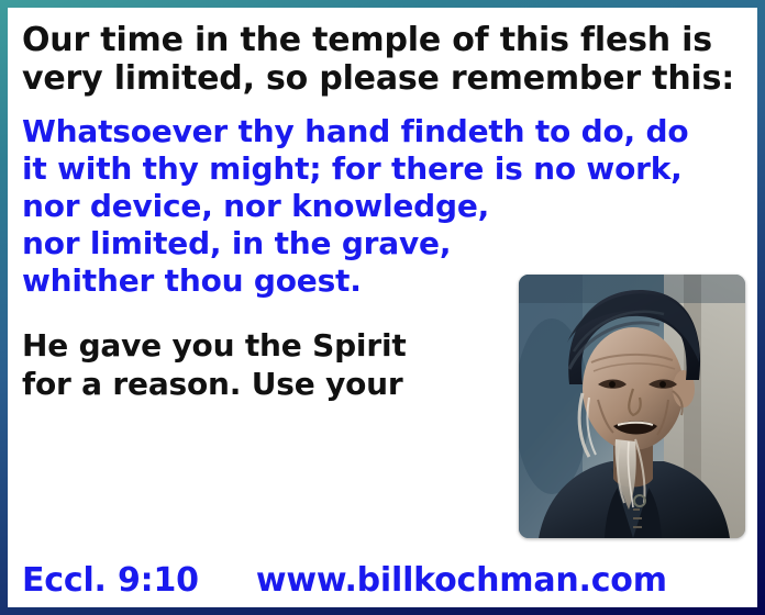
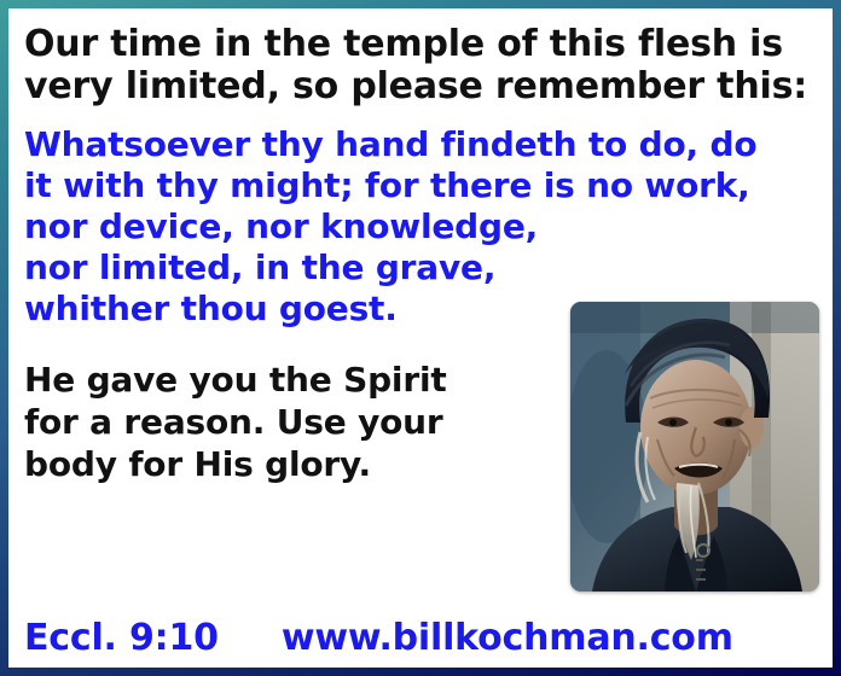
  Our time in the temple of this flesh is
  very limited, so please remember this:
  Whatsoever thy hand findeth to do, do
  it with thy might; for there is no work,
  nor device, nor knowledge,
  nor limited, in the grave,
  whither thou goest.
  He gave you the Spirit
  for a reason. Use your
+ body for His glory.
  Eccl. 9:10
  www.billkochman.com
